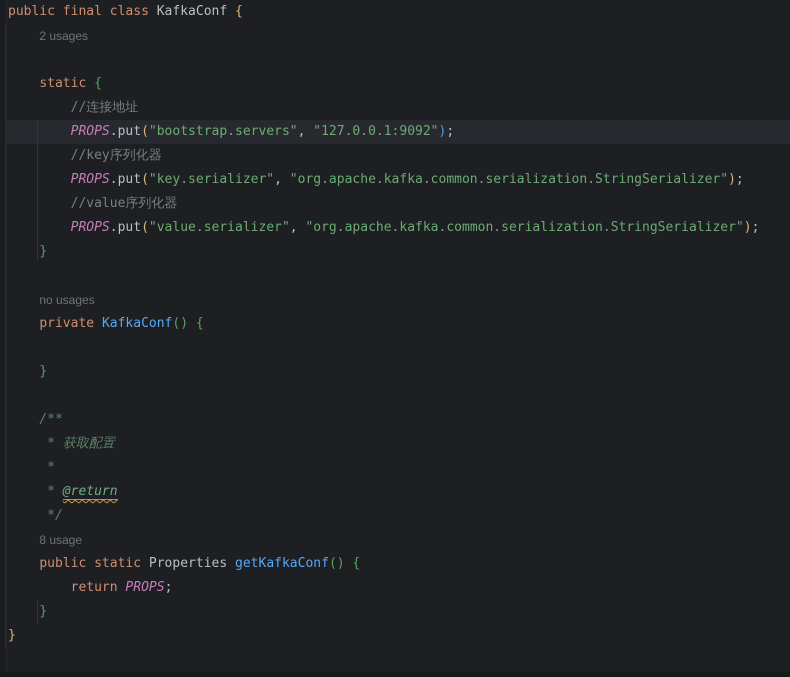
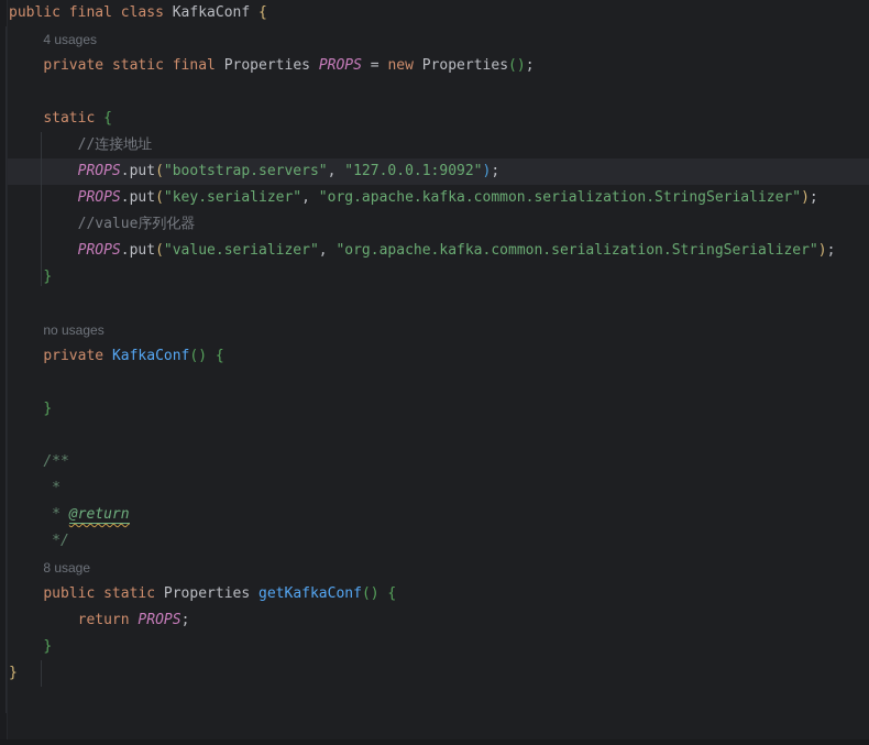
  public final class KafkaConf {
- 2 usages
+ 4 usages
+ private static final Properties PROPS = new Properties();
  static {
  //连接地址
  PROPS.put("bootstrap.servers", "127.0.0.1:9092");
- //key序列化器
  PROPS.put("key.serializer", "org.apache.kafka.common.serialization.StringSerializer");
  //value序列化器
  PROPS.put("value.serializer", "org.apache.kafka.common.serialization.StringSerializer");
  }
  no usages
  private KafkaConf() {
  }
  /**
- * 获取配置
  *
  * @return
  */
  8 usage
  public static Properties getKafkaConf() {
  return PROPS;
  }
  }
